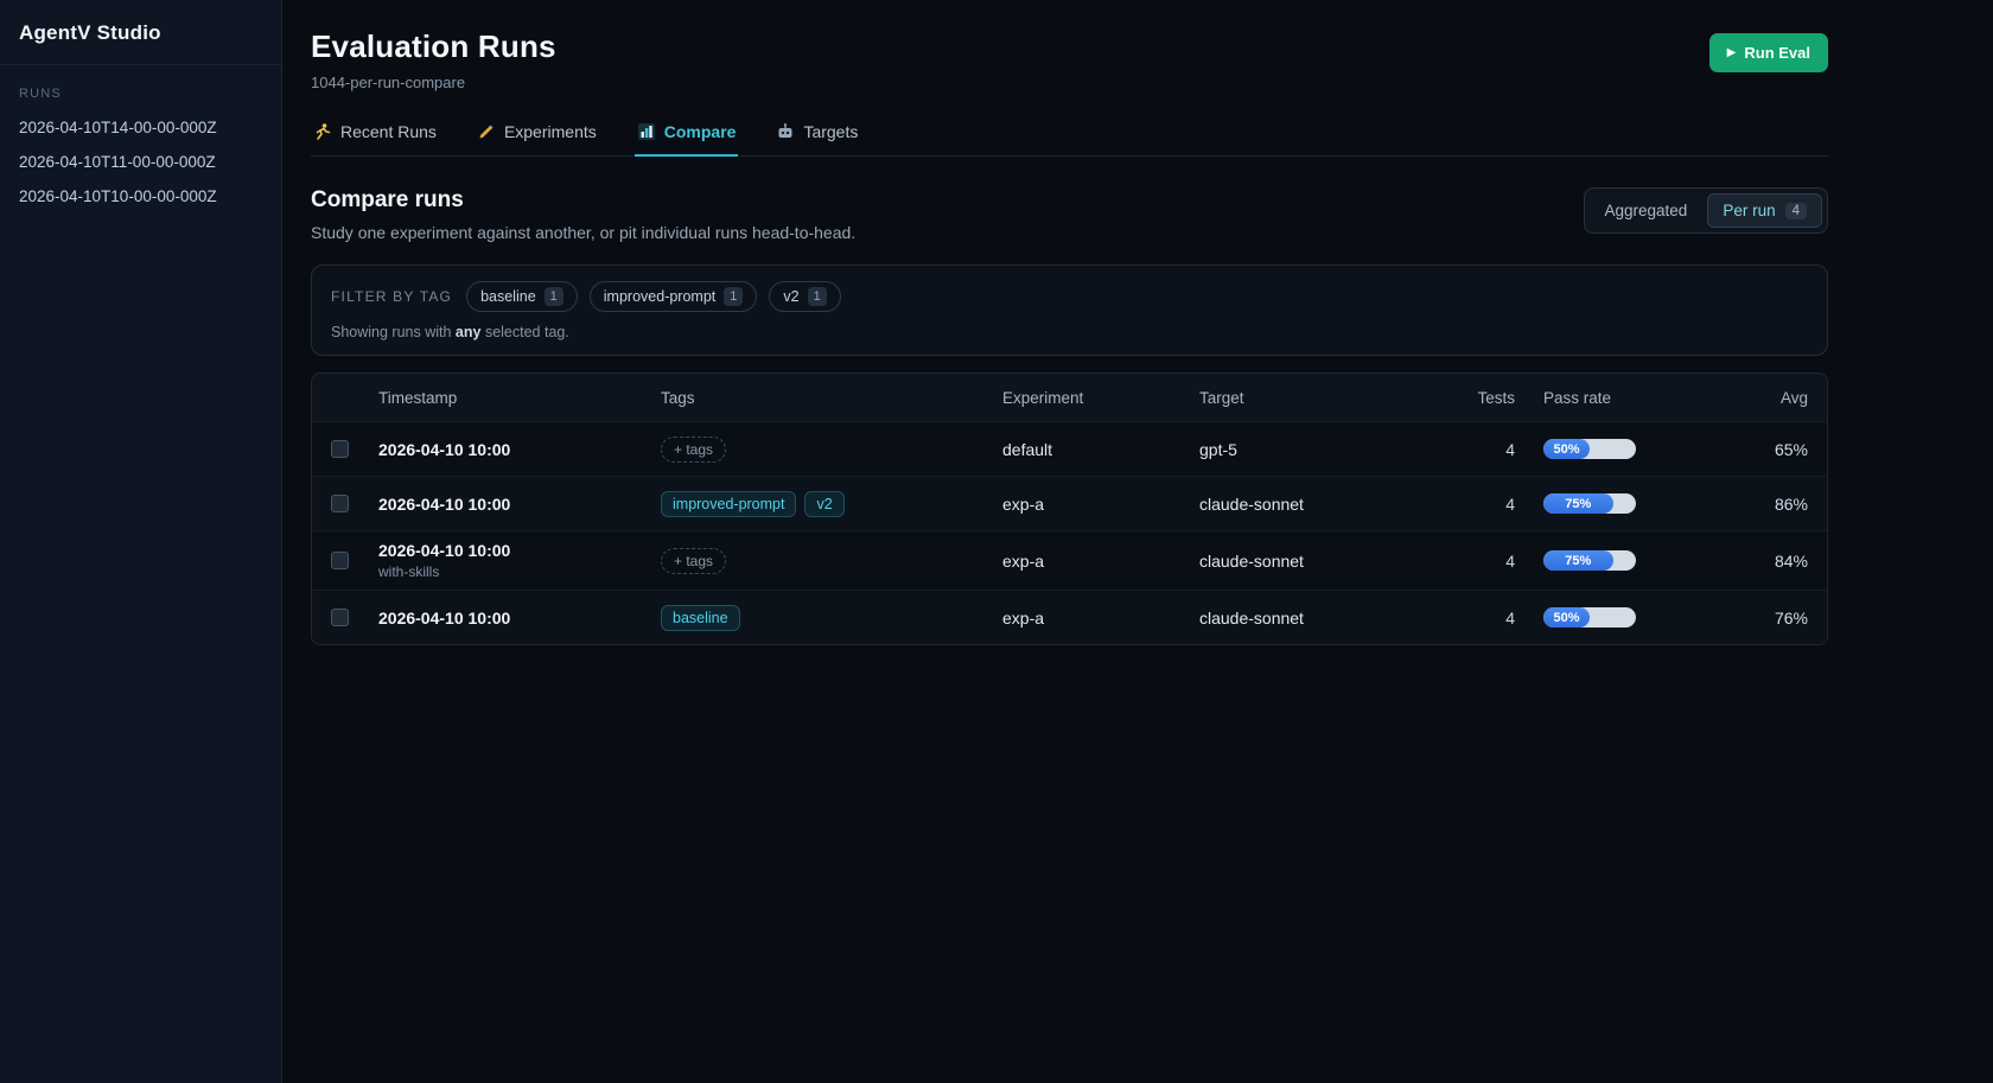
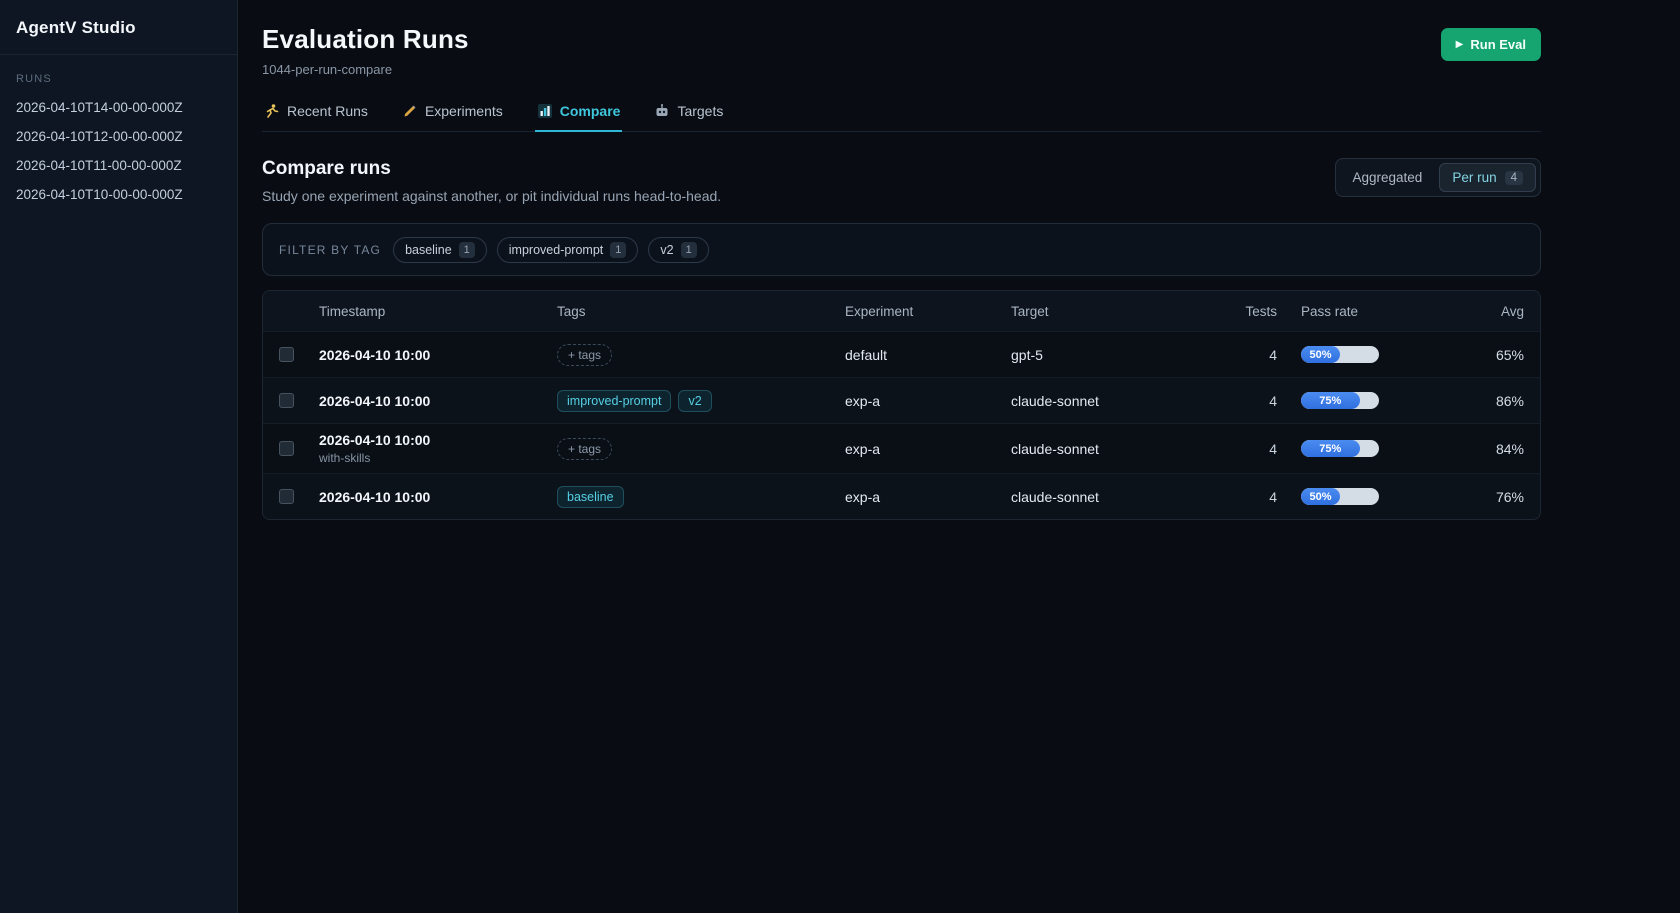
  AgentV Studio
  RUNS
  2026-04-10T14-00-00-000Z
+ 2026-04-10T12-00-00-000Z
  2026-04-10T11-00-00-000Z
  2026-04-10T10-00-00-000Z
  Evaluation Runs
  1044-per-run-compare
  ▶
  Run Eval
  Recent Runs
  Experiments
  Compare
  Targets
  Compare runs
  Study one experiment against another, or pit individual runs head-to-head.
  Aggregated
  Per run
  4
  FILTER BY TAG
  baseline
  1
  improved-prompt
  1
  v2
  1
- Showing runs with any selected tag.
  Timestamp
  Tags
  Experiment
  Target
  Tests
  Pass rate
  Avg
  2026-04-10 10:00
  + tags
  default
  gpt-5
  4
  50%
  65%
  2026-04-10 10:00
  improved-prompt
  v2
  exp-a
  claude-sonnet
  4
  75%
  86%
  2026-04-10 10:00
  with-skills
  + tags
  exp-a
  claude-sonnet
  4
  75%
  84%
  2026-04-10 10:00
  baseline
  exp-a
  claude-sonnet
  4
  50%
  76%
